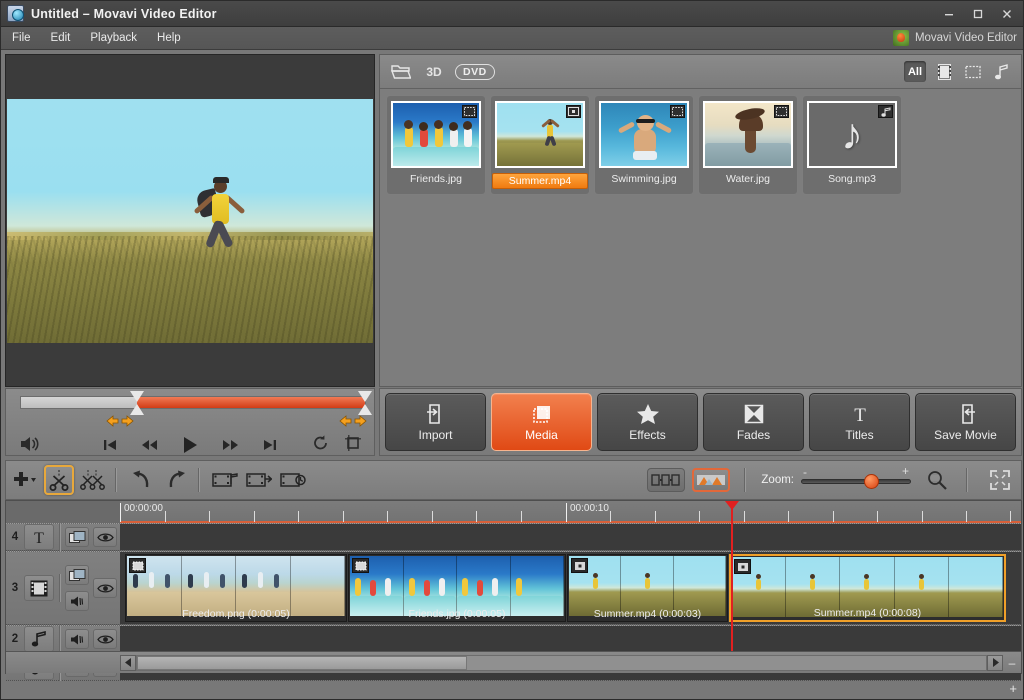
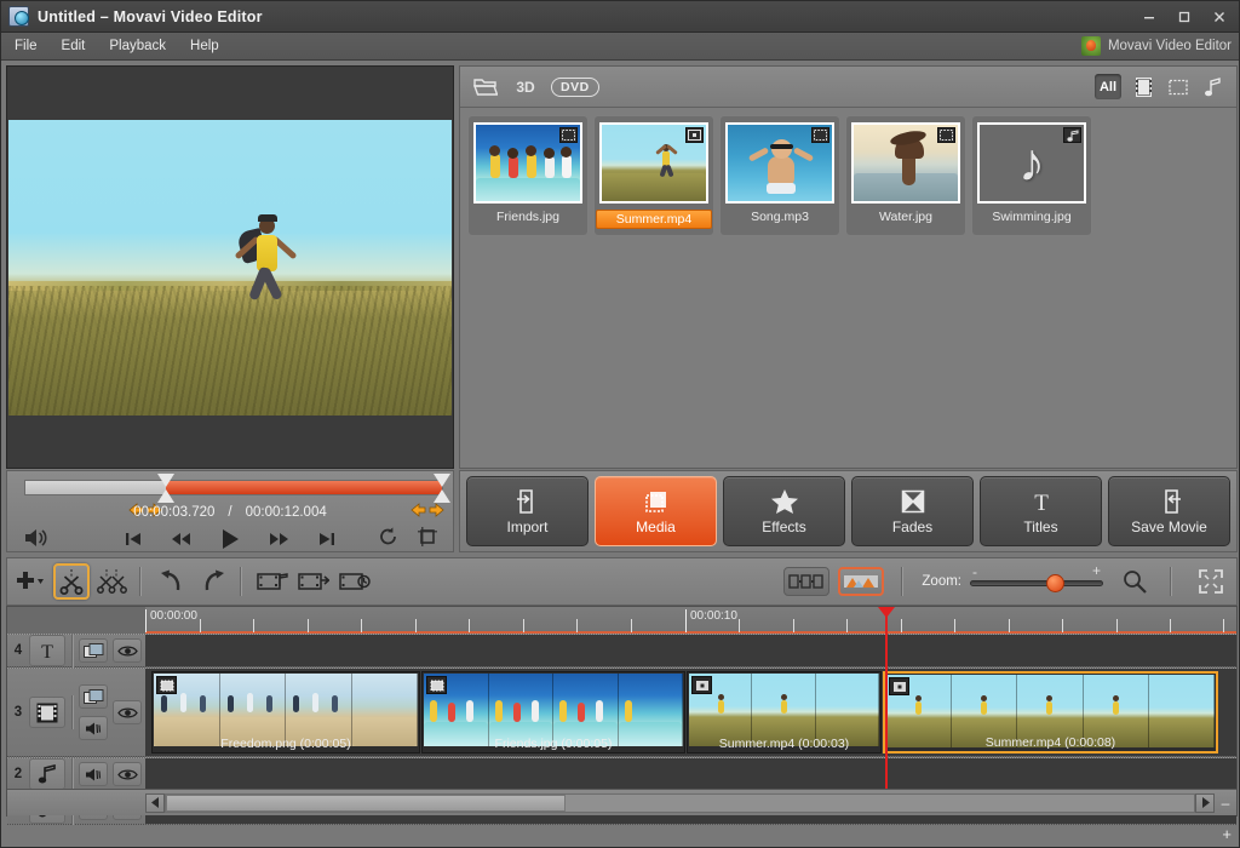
  Untitled – Movavi Video Editor
  File
  Edit
  Playback
  Help
  Movavi Video Editor
+ 00:00:03.720
+ /
+ 00:00:12.004
  3D
  DVD
  All
  Friends.jpg
  Summer.mp4
- Swimming.jpg
+ Song.mp3
  Water.jpg
  ♪
- Song.mp3
+ Swimming.jpg
  Import
  Media
  Effects
  Fades
  T
  Titles
  Save Movie
  Zoom:
  -
  +
  00:00:00
  00:00:10
  4
  T
  Freedom.png (0:00:05)
  Friends.jpg (0:00:05)
  Summer.mp4 (0:00:03)
  Summer.mp4 (0:00:08)
  3
  2
  –
  +
